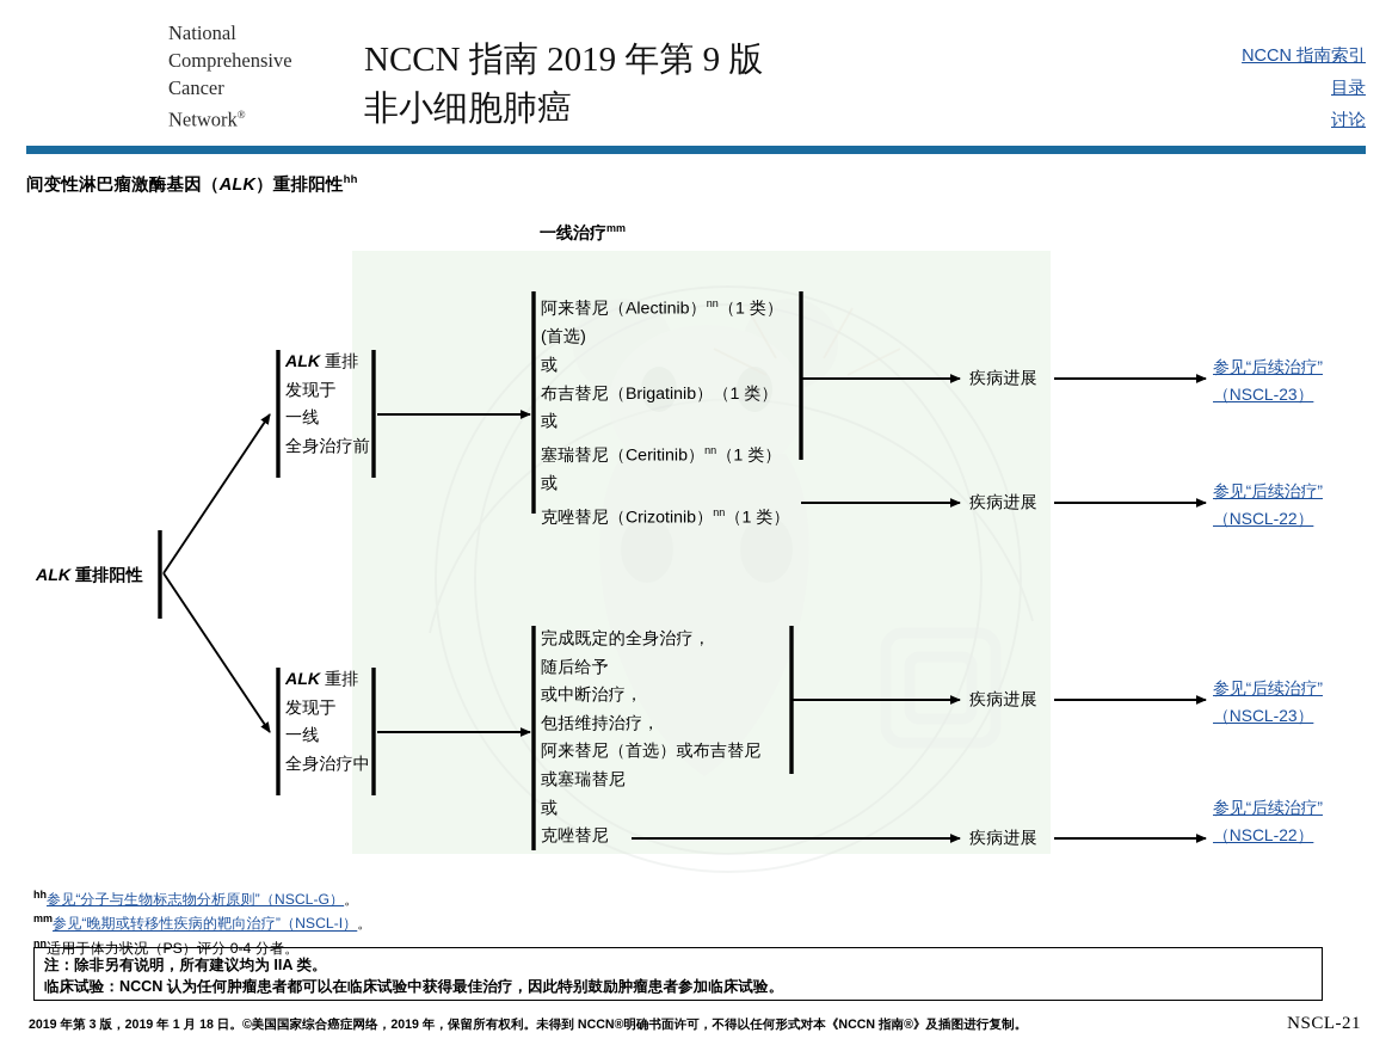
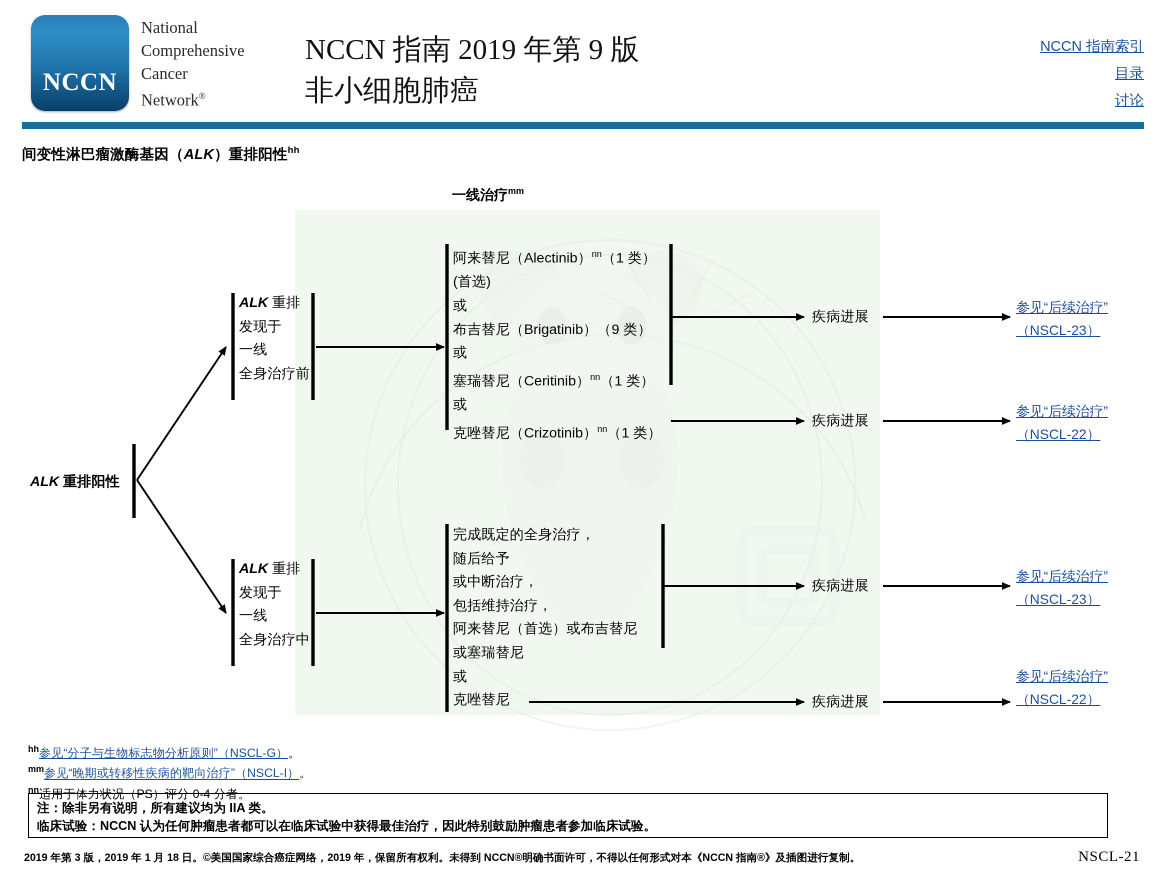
+ NCCN
  National
  Comprehensive
  Cancer
  Network®
  NCCN 指南 2019 年第 9 版
  非小细胞肺癌
  NCCN 指南索引
  目录
  讨论
  间变性淋巴瘤激酶基因（ALK）重排阳性hh
  一线治疗mm
  ALK 重排阳性
  ALK 重排
  发现于
  一线
  全身治疗前
  阿来替尼（Alectinib）nn（1 类）
  (首选)
  或
- 布吉替尼（Brigatinib）（1 类）
+ 布吉替尼（Brigatinib）（9 类）
  或
  塞瑞替尼（Ceritinib）nn（1 类）
  或
  克唑替尼（Crizotinib）nn（1 类）
  疾病进展
  疾病进展
  参见“后续治疗”
  （NSCL-23）
  参见“后续治疗”
  （NSCL-22）
  ALK 重排
  发现于
  一线
  全身治疗中
  完成既定的全身治疗，
  随后给予
  或中断治疗，
  包括维持治疗，
  阿来替尼（首选）或布吉替尼
  或塞瑞替尼
  或
  克唑替尼
  疾病进展
  疾病进展
  参见“后续治疗”
  （NSCL-23）
  参见“后续治疗”
  （NSCL-22）
  hh参见“分子与生物标志物分析原则”（NSCL-G）。
  mm参见“晚期或转移性疾病的靶向治疗”（NSCL-I）。
  nn适用于体力状况（PS）评分 0-4 分者。
  注：除非另有说明，所有建议均为 IIA 类。
  临床试验：NCCN 认为任何肿瘤患者都可以在临床试验中获得最佳治疗，因此特别鼓励肿瘤患者参加临床试验。
  2019 年第 3 版，2019 年 1 月 18 日。©美国国家综合癌症网络，2019 年，保留所有权利。未得到 NCCN®明确书面许可，不得以任何形式对本《NCCN 指南®》及插图进行复制。
  NSCL-21
